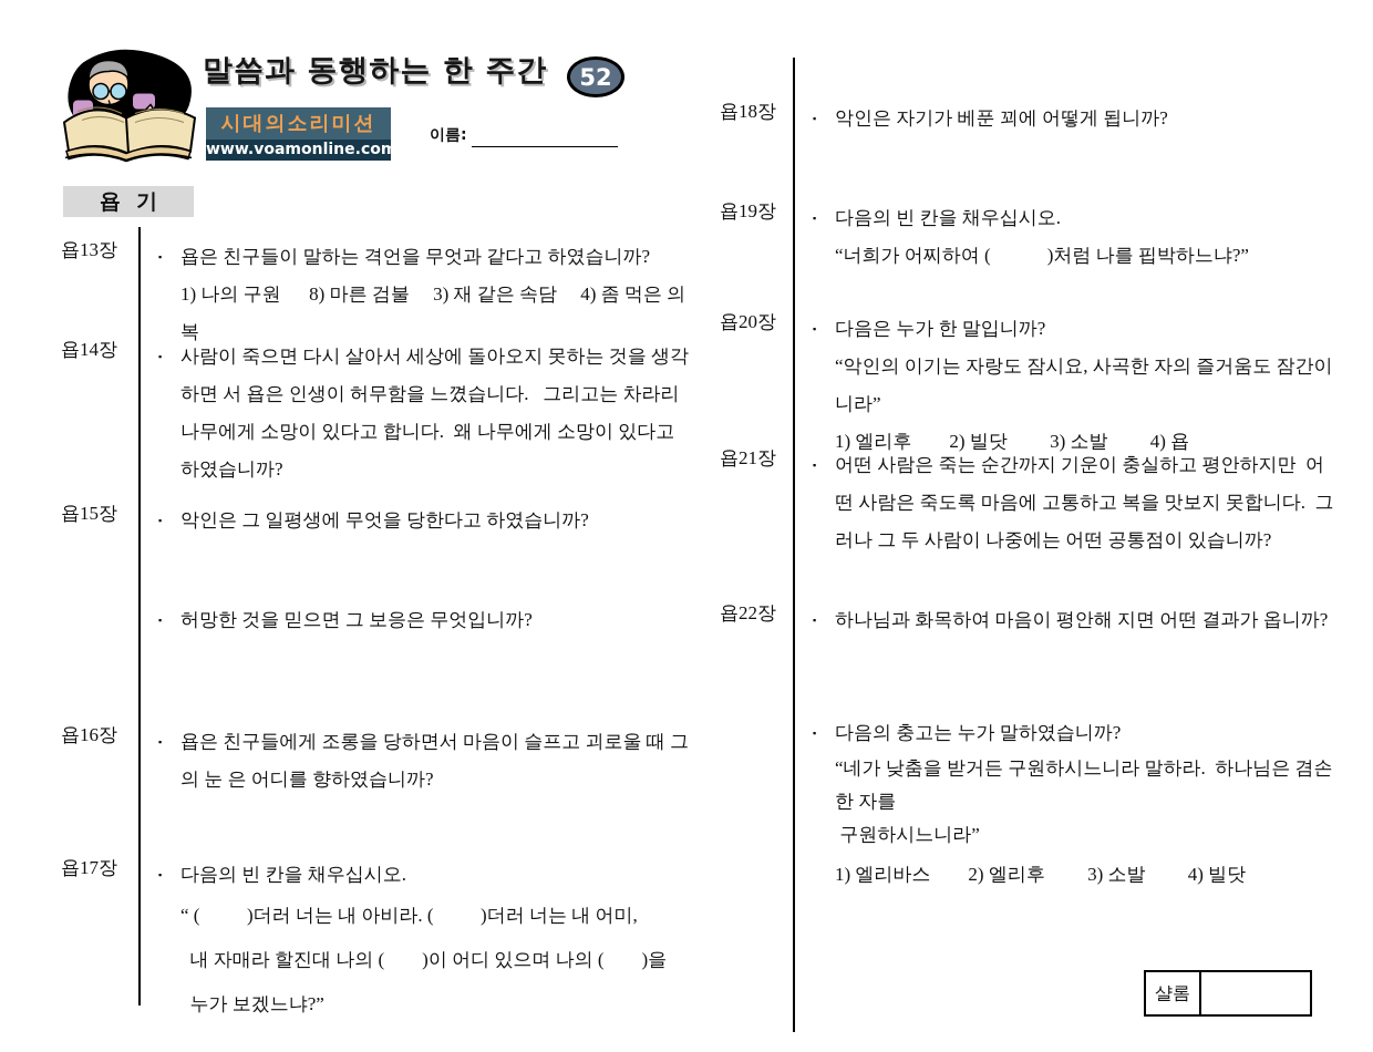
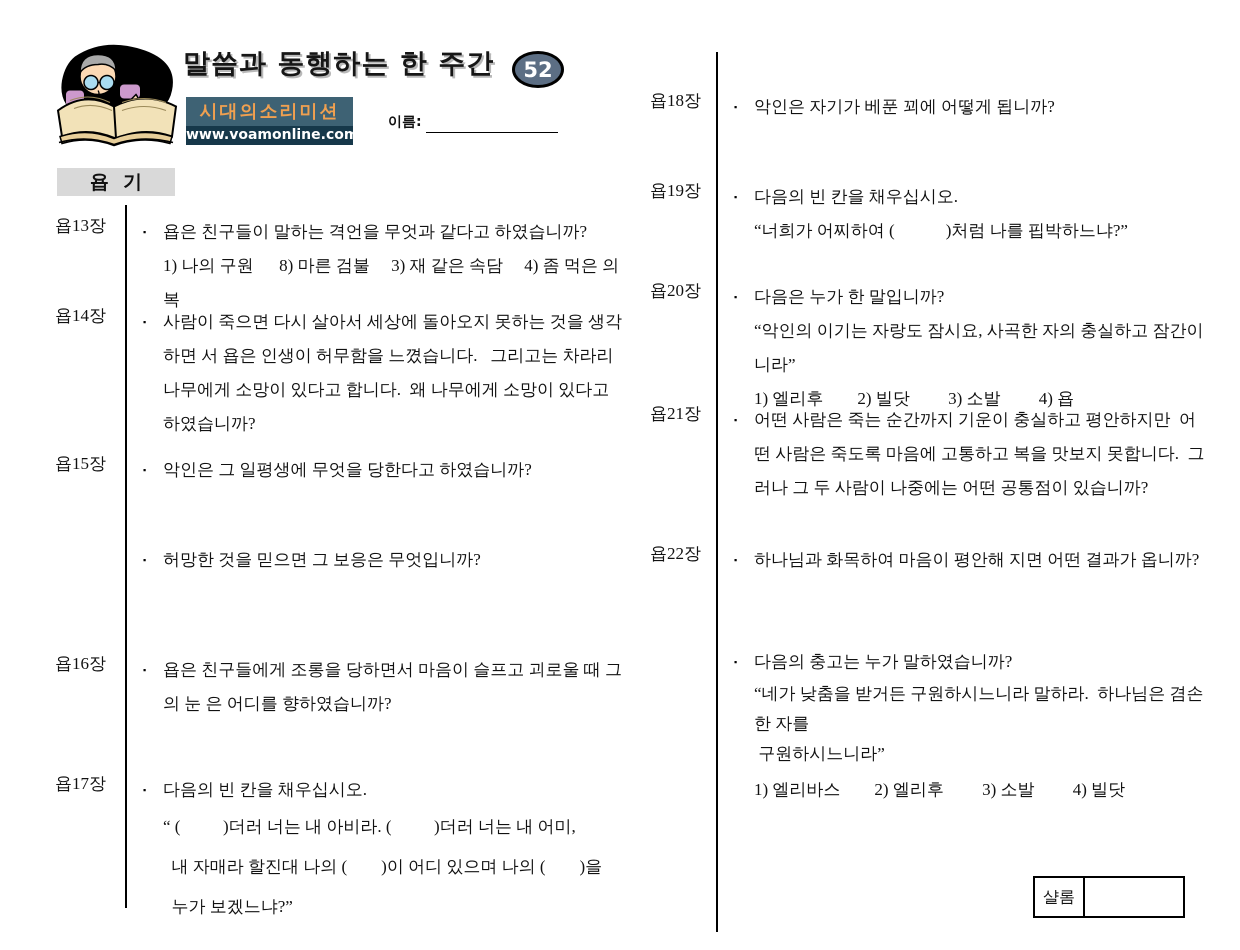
  말씀과 동행하는 한 주간
  52
  시대의소리미션
  www.voamonline.com
  이름:
  욥 기
  욥13장
  ▪
  욥은 친구들이 말하는 격언을 무엇과 같다고 하였습니까?
  1) 나의 구원 8) 마른 검불 3) 재 같은 속담 4) 좀 먹은 의복
  욥14장
  ▪
  사람이 죽으면 다시 살아서 세상에 돌아오지 못하는 것을 생각하면 서 욥은 인생이 허무함을 느꼈습니다. 그리고는 차라리 나무에게 소망이 있다고 합니다. 왜 나무에게 소망이 있다고 하였습니까?
  욥15장
  ▪
  악인은 그 일평생에 무엇을 당한다고 하였습니까?
  ▪
  허망한 것을 믿으면 그 보응은 무엇입니까?
  욥16장
  ▪
  욥은 친구들에게 조롱을 당하면서 마음이 슬프고 괴로울 때 그의 눈 은 어디를 향하였습니까?
  욥17장
  ▪
  다음의 빈 칸을 채우십시오.
  “ ( )더러 너는 내 아비라. ( )더러 너는 내 어미,
  내 자매라 할진대 나의 ( )이 어디 있으며 나의 ( )을
  누가 보겠느냐?”
  욥18장
  ▪
  악인은 자기가 베푼 꾀에 어떻게 됩니까?
  욥19장
  ▪
  다음의 빈 칸을 채우십시오.
  “너희가 어찌하여 ( )처럼 나를 핍박하느냐?”
  욥20장
  ▪
  다음은 누가 한 말입니까?
- “악인의 이기는 자랑도 잠시요, 사곡한 자의 즐거움도 잠간이니라”
+ “악인의 이기는 자랑도 잠시요, 사곡한 자의 충실하고 잠간이니라”
  1) 엘리후 2) 빌닷 3) 소발 4) 욥
  욥21장
  ▪
  어떤 사람은 죽는 순간까지 기운이 충실하고 평안하지만 어떤 사람은 죽도록 마음에 고통하고 복을 맛보지 못합니다. 그러나 그 두 사람이 나중에는 어떤 공통점이 있습니까?
  욥22장
  ▪
  하나님과 화목하여 마음이 평안해 지면 어떤 결과가 옵니까?
  ▪
  다음의 충고는 누가 말하였습니까?
  “네가 낮춤을 받거든 구원하시느니라 말하라. 하나님은 겸손한 자를
  구원하시느니라”
  1) 엘리바스 2) 엘리후 3) 소발 4) 빌닷
  샬롬
